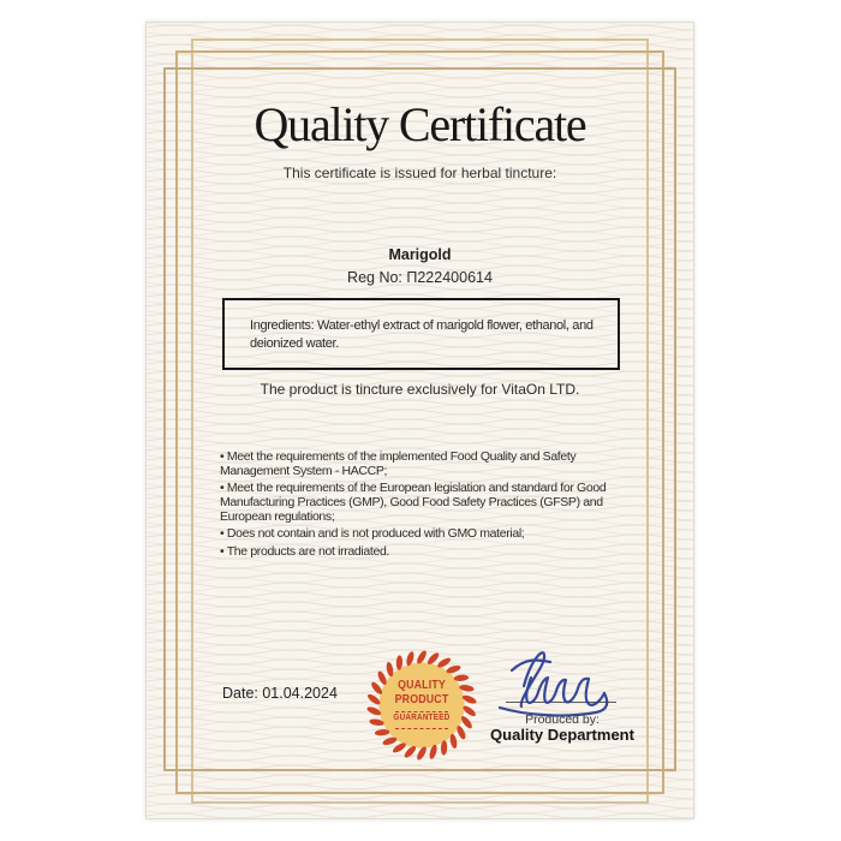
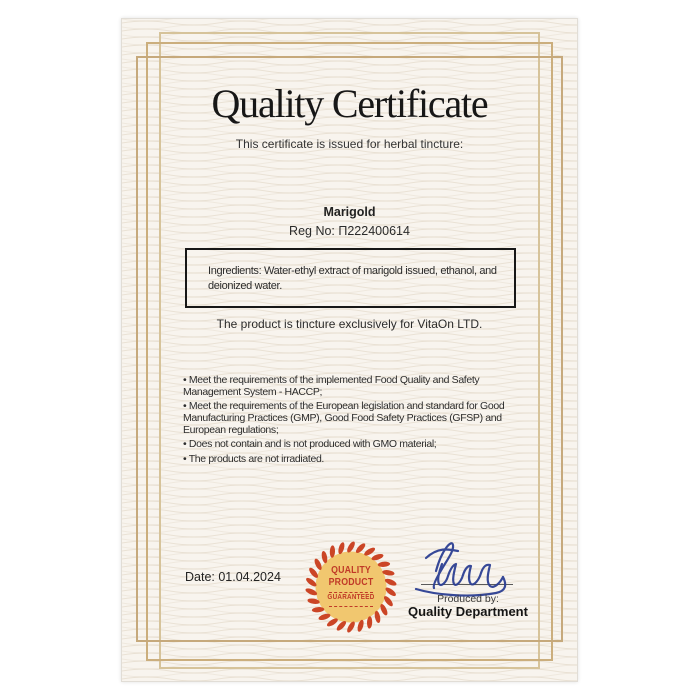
  Quality Certificate
  This certificate is issued for herbal tincture:
  Marigold
  Reg No: П222400614
- Ingredients: Water-ethyl extract of marigold flower, ethanol, and deionized water.
+ Ingredients: Water-ethyl extract of marigold issued, ethanol, and deionized water.
  The product is tincture exclusively for VitaOn LTD.
  • Meet the requirements of the implemented Food Quality and Safety Management System - HACCP;
  • Meet the requirements of the European legislation and standard for Good Manufacturing Practices (GMP), Good Food Safety Practices (GFSP) and European regulations;
  • Does not contain and is not produced with GMO material;
  • The products are not irradiated.
  Date: 01.04.2024
  QUALITY
  PRODUCT
  Produced by:
  Quality Department
